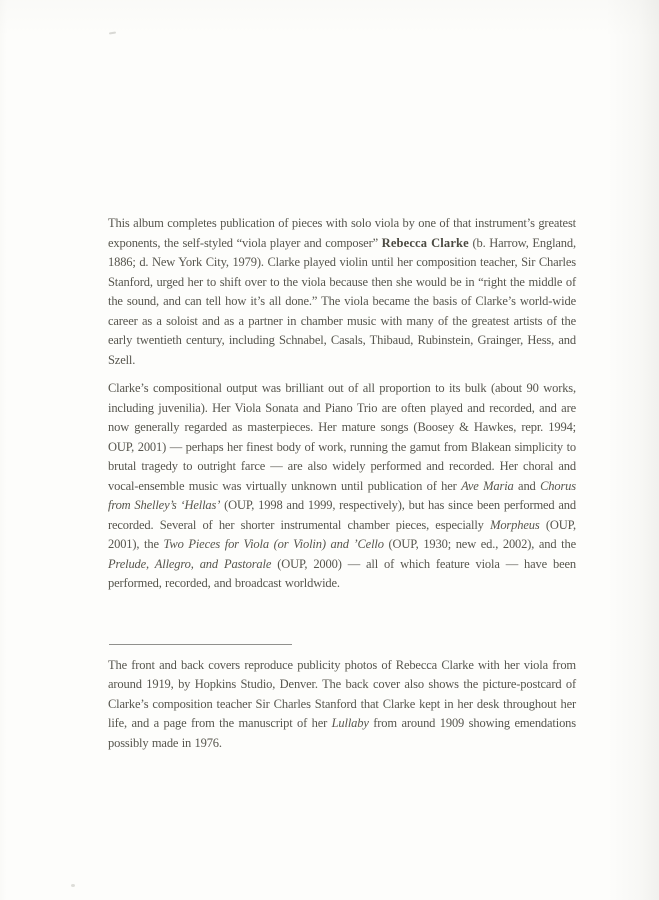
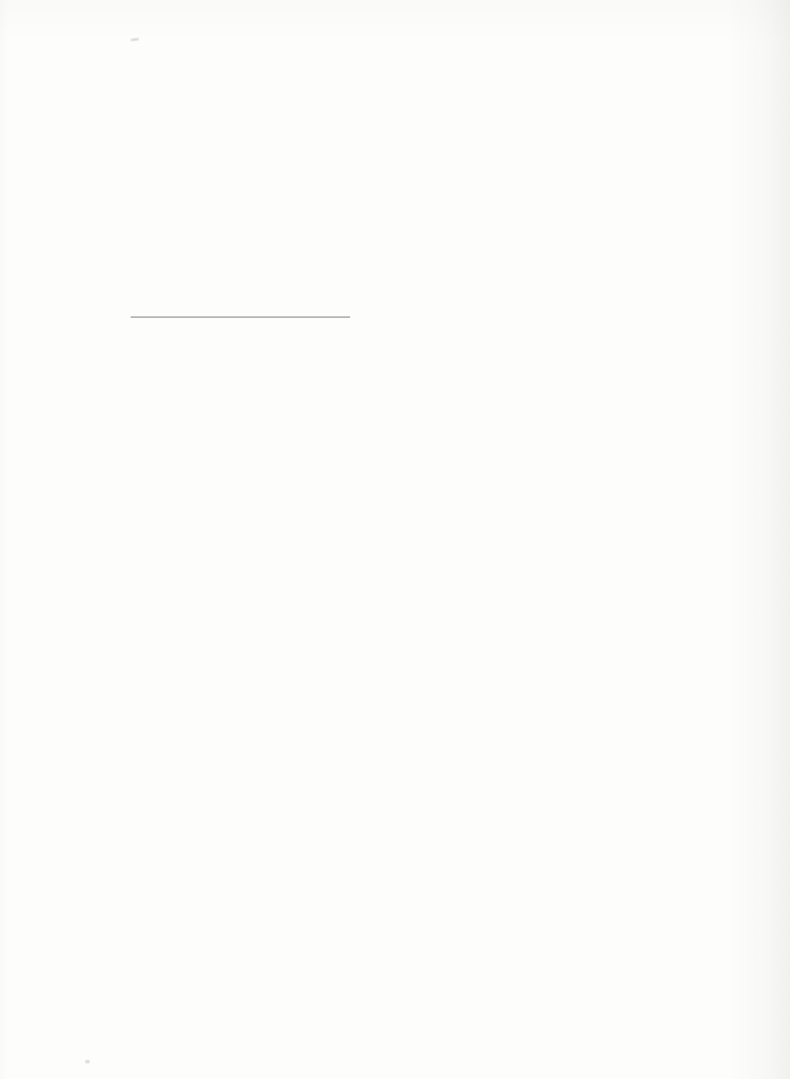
- This album completes publication of pieces with solo viola by one of that instrument’s greatest exponents, the self-styled “viola player and composer” Rebecca Clarke (b. Harrow, England, 1886; d. New York City, 1979). Clarke played violin until her composition teacher, Sir Charles Stanford, urged her to shift over to the viola because then she would be in “right the middle of the sound, and can tell how it’s all done.” The viola became the basis of Clarke’s world-wide career as a soloist and as a partner in chamber music with many of the greatest artists of the early twentieth century, including Schnabel, Casals, Thibaud, Rubinstein, Grainger, Hess, and Szell.
- Clarke’s compositional output was brilliant out of all proportion to its bulk (about 90 works, including juvenilia). Her Viola Sonata and Piano Trio are often played and recorded, and are now generally regarded as masterpieces. Her mature songs (Boosey & Hawkes, repr. 1994; OUP, 2001) — perhaps her finest body of work, running the gamut from Blakean simplicity to brutal tragedy to outright farce — are also widely performed and recorded. Her choral and vocal-ensemble music was virtually unknown until publication of her Ave Maria and Chorus from Shelley’s ‘Hellas’ (OUP, 1998 and 1999, respectively), but has since been performed and recorded. Several of her shorter instrumental chamber pieces, especially Morpheus (OUP, 2001), the Two Pieces for Viola (or Violin) and ’Cello (OUP, 1930; new ed., 2002), and the Prelude, Allegro, and Pastorale (OUP, 2000) — all of which feature viola — have been performed, recorded, and broadcast worldwide.
- The front and back covers reproduce publicity photos of Rebecca Clarke with her viola from around 1919, by Hopkins Studio, Denver. The back cover also shows the picture-postcard of Clarke’s composition teacher Sir Charles Stanford that Clarke kept in her desk throughout her life, and a page from the manuscript of her Lullaby from around 1909 showing emendations possibly made in 1976.
